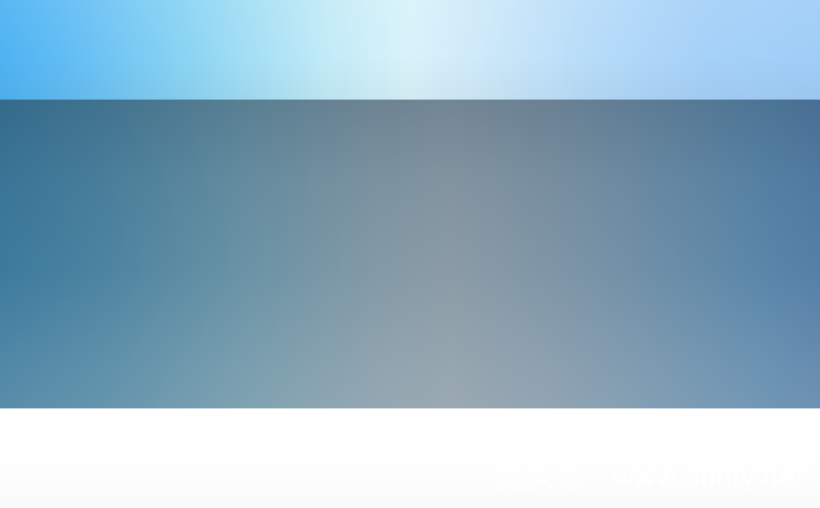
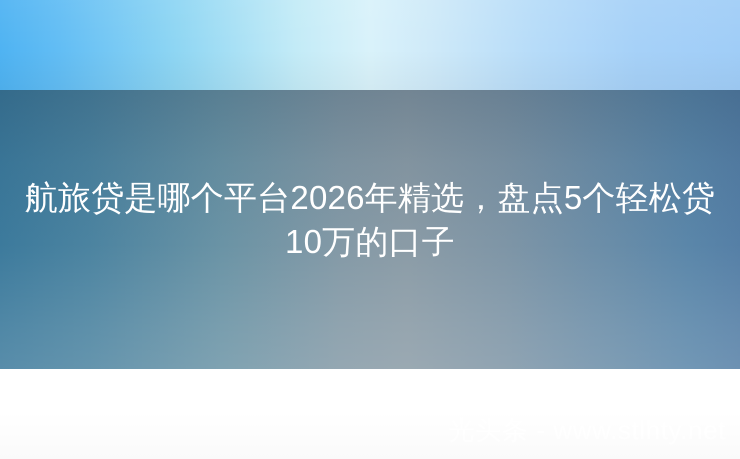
+ 航旅贷是哪个平台2026年精选，盘点5个轻松贷10万的口子
